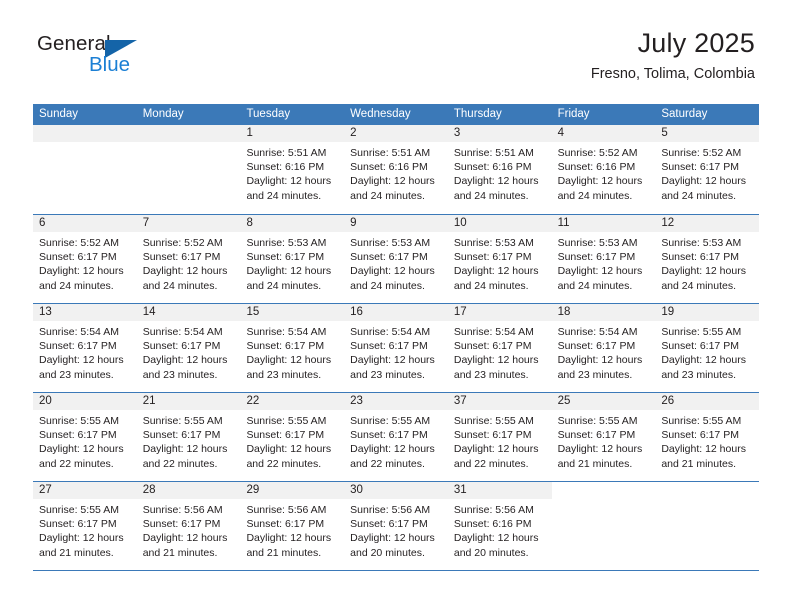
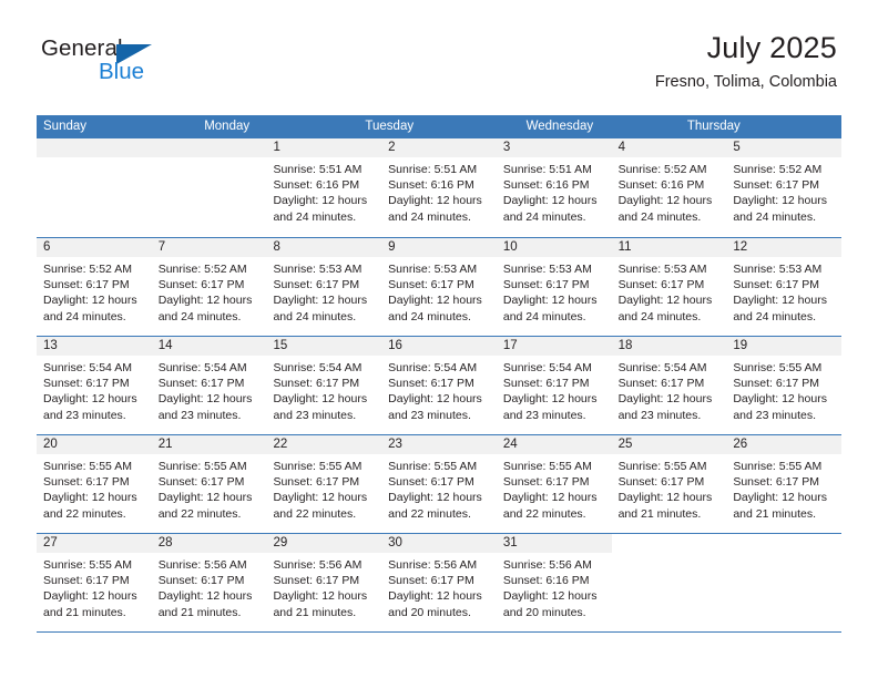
  General
  Blue
  July 2025
  Fresno, Tolima, Colombia
  Sunday
  Monday
  Tuesday
  Wednesday
  Thursday
- Friday
- Saturday
  1
  Sunrise: 5:51 AM
  Sunset: 6:16 PM
  Daylight: 12 hours
  and 24 minutes.
  2
  Sunrise: 5:51 AM
  Sunset: 6:16 PM
  Daylight: 12 hours
  and 24 minutes.
  3
  Sunrise: 5:51 AM
  Sunset: 6:16 PM
  Daylight: 12 hours
  and 24 minutes.
  4
  Sunrise: 5:52 AM
  Sunset: 6:16 PM
  Daylight: 12 hours
  and 24 minutes.
  5
  Sunrise: 5:52 AM
  Sunset: 6:17 PM
  Daylight: 12 hours
  and 24 minutes.
  6
  Sunrise: 5:52 AM
  Sunset: 6:17 PM
  Daylight: 12 hours
  and 24 minutes.
  7
  Sunrise: 5:52 AM
  Sunset: 6:17 PM
  Daylight: 12 hours
  and 24 minutes.
  8
  Sunrise: 5:53 AM
  Sunset: 6:17 PM
  Daylight: 12 hours
  and 24 minutes.
  9
  Sunrise: 5:53 AM
  Sunset: 6:17 PM
  Daylight: 12 hours
  and 24 minutes.
  10
  Sunrise: 5:53 AM
  Sunset: 6:17 PM
  Daylight: 12 hours
  and 24 minutes.
  11
  Sunrise: 5:53 AM
  Sunset: 6:17 PM
  Daylight: 12 hours
  and 24 minutes.
  12
  Sunrise: 5:53 AM
  Sunset: 6:17 PM
  Daylight: 12 hours
  and 24 minutes.
  13
  Sunrise: 5:54 AM
  Sunset: 6:17 PM
  Daylight: 12 hours
  and 23 minutes.
  14
  Sunrise: 5:54 AM
  Sunset: 6:17 PM
  Daylight: 12 hours
  and 23 minutes.
  15
  Sunrise: 5:54 AM
  Sunset: 6:17 PM
  Daylight: 12 hours
  and 23 minutes.
  16
  Sunrise: 5:54 AM
  Sunset: 6:17 PM
  Daylight: 12 hours
  and 23 minutes.
  17
  Sunrise: 5:54 AM
  Sunset: 6:17 PM
  Daylight: 12 hours
  and 23 minutes.
  18
  Sunrise: 5:54 AM
  Sunset: 6:17 PM
  Daylight: 12 hours
  and 23 minutes.
  19
  Sunrise: 5:55 AM
  Sunset: 6:17 PM
  Daylight: 12 hours
  and 23 minutes.
  20
  Sunrise: 5:55 AM
  Sunset: 6:17 PM
  Daylight: 12 hours
  and 22 minutes.
  21
  Sunrise: 5:55 AM
  Sunset: 6:17 PM
  Daylight: 12 hours
  and 22 minutes.
  22
  Sunrise: 5:55 AM
  Sunset: 6:17 PM
  Daylight: 12 hours
  and 22 minutes.
  23
  Sunrise: 5:55 AM
  Sunset: 6:17 PM
  Daylight: 12 hours
  and 22 minutes.
- 37
+ 24
  Sunrise: 5:55 AM
  Sunset: 6:17 PM
  Daylight: 12 hours
  and 22 minutes.
  25
  Sunrise: 5:55 AM
  Sunset: 6:17 PM
  Daylight: 12 hours
  and 21 minutes.
  26
  Sunrise: 5:55 AM
  Sunset: 6:17 PM
  Daylight: 12 hours
  and 21 minutes.
  27
  Sunrise: 5:55 AM
  Sunset: 6:17 PM
  Daylight: 12 hours
  and 21 minutes.
  28
  Sunrise: 5:56 AM
  Sunset: 6:17 PM
  Daylight: 12 hours
  and 21 minutes.
  29
  Sunrise: 5:56 AM
  Sunset: 6:17 PM
  Daylight: 12 hours
  and 21 minutes.
  30
  Sunrise: 5:56 AM
  Sunset: 6:17 PM
  Daylight: 12 hours
  and 20 minutes.
  31
  Sunrise: 5:56 AM
  Sunset: 6:16 PM
  Daylight: 12 hours
  and 20 minutes.
